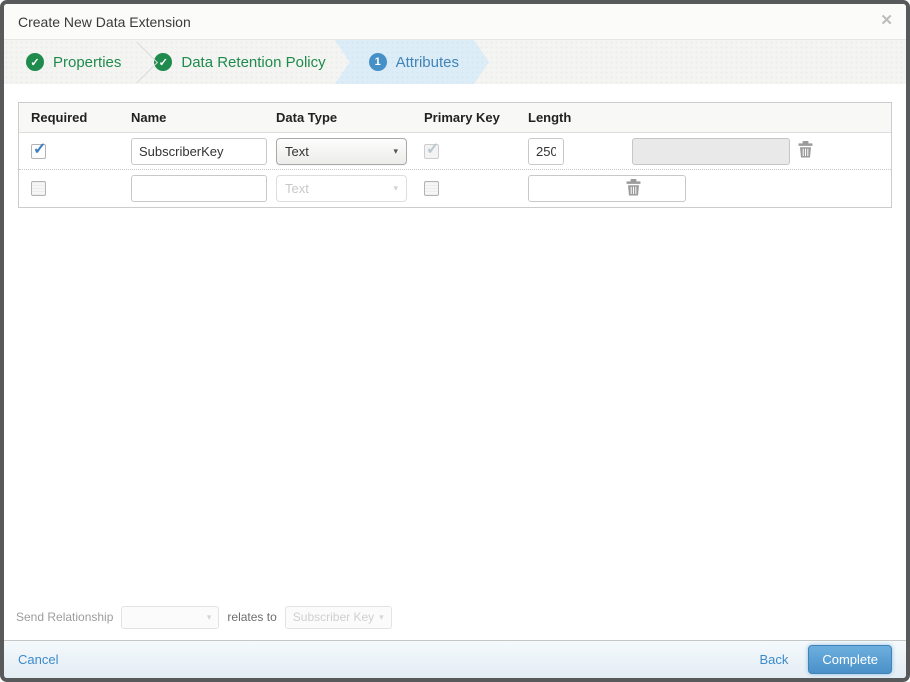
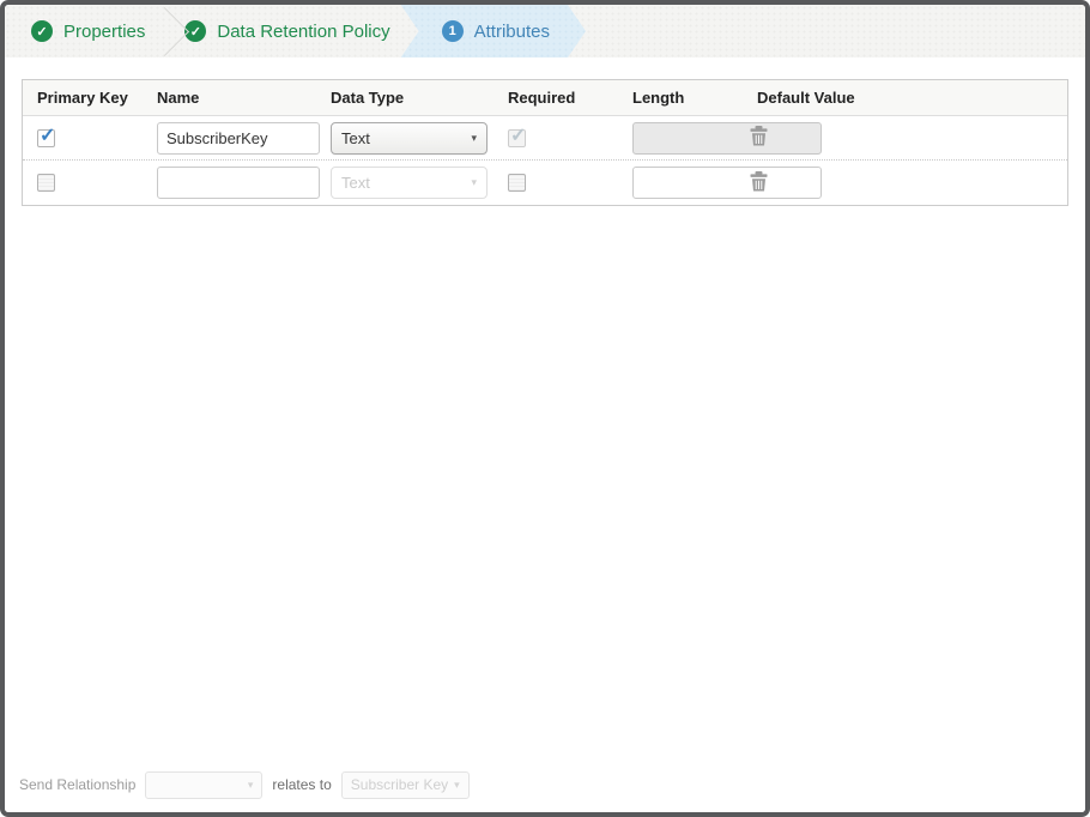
- Create New Data Extension
- ✕
  ✓
  Properties
  ✓
  Data Retention Policy
  1
  Attributes
- Required
+ Primary Key
  Name
  Data Type
- Primary Key
+ Required
  Length
+ Default Value
  ✓
  SubscriberKey
  Text
  ▾
  ✓
- 250
  Text
  ▾
  Send Relationship
  ▾
  relates to
  Subscriber Key
  ▾
- Cancel
- Back
- Complete
